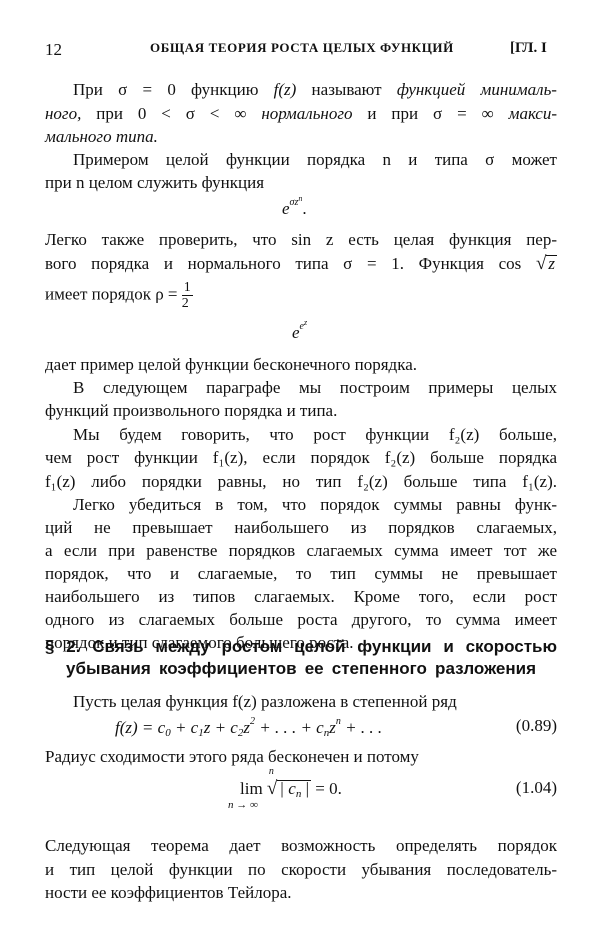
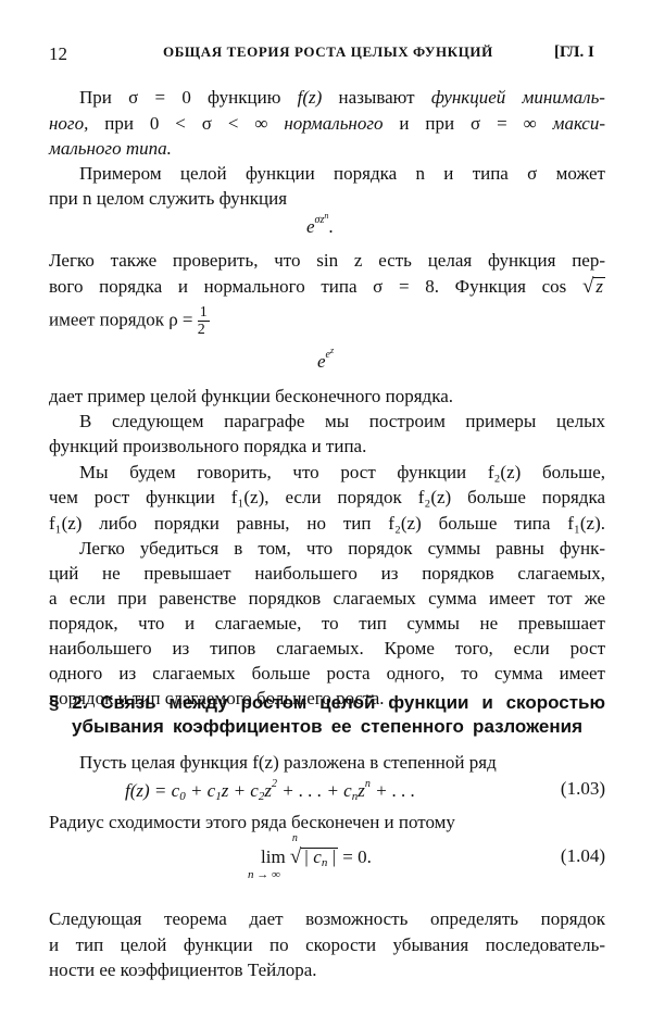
  12
  ОБЩАЯ ТЕОРИЯ РОСТА ЦЕЛЫХ ФУНКЦИЙ
  [ГЛ. I
  При σ = 0 функцию f(z) называют функцией минималь-
  ного, при 0 < σ < ∞ нормального и при σ = ∞ макси-
  мального типа.
  Примером целой функции порядка n и типа σ может
  при n целом служить функция
  eσzn.
  Легко также проверить, что sin z есть целая функция пер-
- вого порядка и нормального типа σ = 1. Функция cos √z
+ вого порядка и нормального типа σ = 8. Функция cos √z
  имеет порядок ρ =
  1
  2
  eez
  дает пример целой функции бесконечного порядка.
  В следующем параграфе мы построим примеры целых
  функций произвольного порядка и типа.
  Мы будем говорить, что рост функции f₂(z) больше,
  чем рост функции f₁(z), если порядок f₂(z) больше порядка
  f₁(z) либо порядки равны, но тип f₂(z) больше типа f₁(z).
  Легко убедиться в том, что порядок суммы равны функ-
  ций не превышает наибольшего из порядков слагаемых,
  а если при равенстве порядков слагаемых сумма имеет тот же
  порядок, что и слагаемые, то тип суммы не превышает
  наибольшего из типов слагаемых. Кроме того, если рост
- одного из слагаемых больше роста другого, то сумма имеет
+ одного из слагаемых больше роста одного, то сумма имеет
  порядок и тип слагаемого большего роста.
  § 2. Связь между ростом целой функции и скоростью
  убывания коэффициентов ее степенного разложения
  Пусть целая функция f(z) разложена в степенной ряд
  f(z) = c0 + c1z + c2z2 + . . . + cnzn + . . .
- (0.89)
+ (1.03)
  Радиус сходимости этого ряда бесконечен и потому
  lim
  n → ∞
  n
  √ | cn | = 0.
  (1.04)
  Следующая теорема дает возможность определять порядок
  и тип целой функции по скорости убывания последователь-
  ности ее коэффициентов Тейлора.
